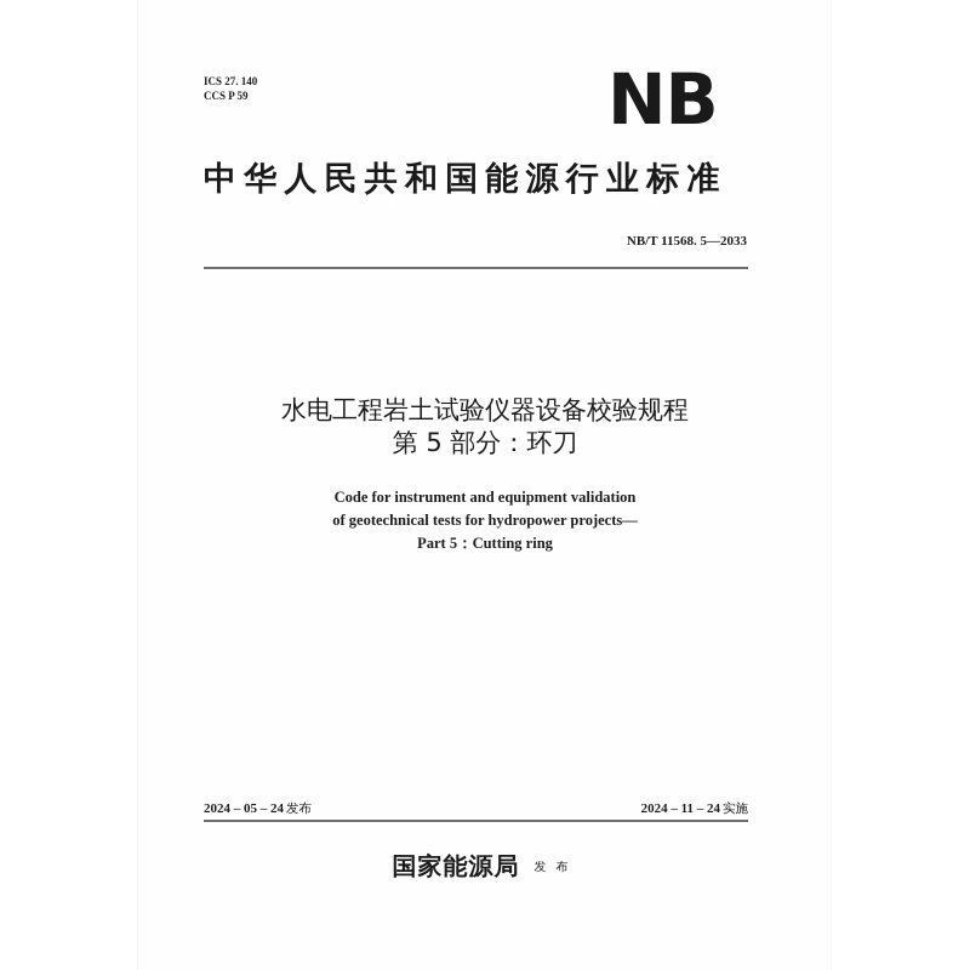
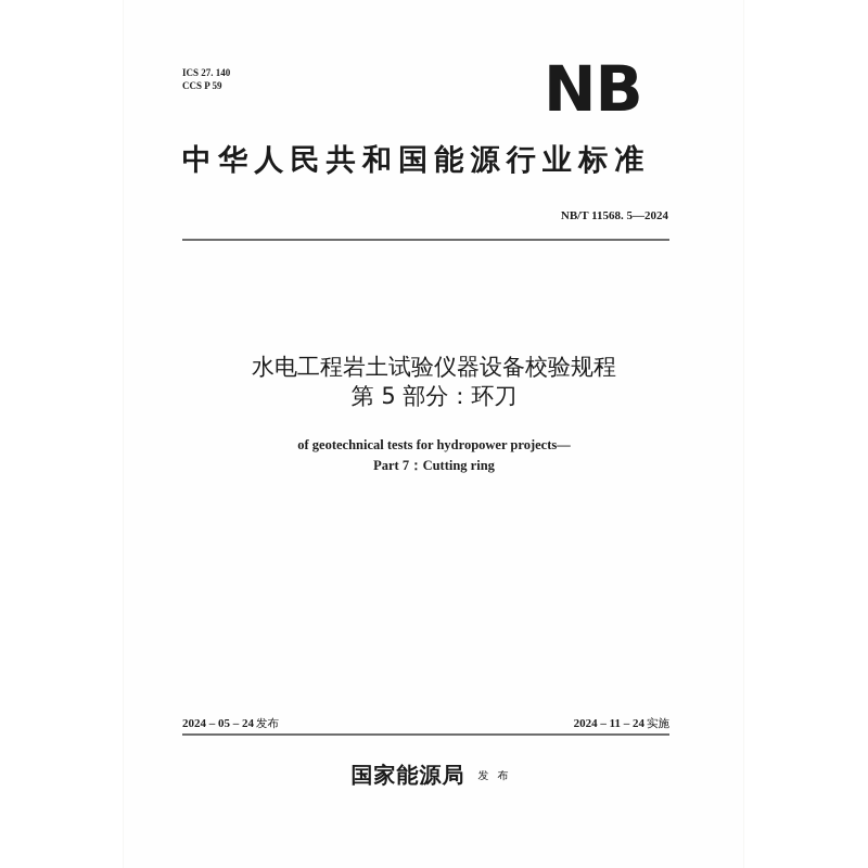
  ICS 27. 140
  CCS P 59
  NB
  中华人民共和国能源行业标准
- NB/T 11568. 5—2033
+ NB/T 11568. 5—2024
  水电工程岩土试验仪器设备校验规程
  第 5 部分：环刀
- Code for instrument and equipment validation
  of geotechnical tests for hydropower projects—
- Part 5：Cutting ring
+ Part 7：Cutting ring
  2024 – 05 – 24 发布
  2024 – 11 – 24 实施
  国家能源局 发布
